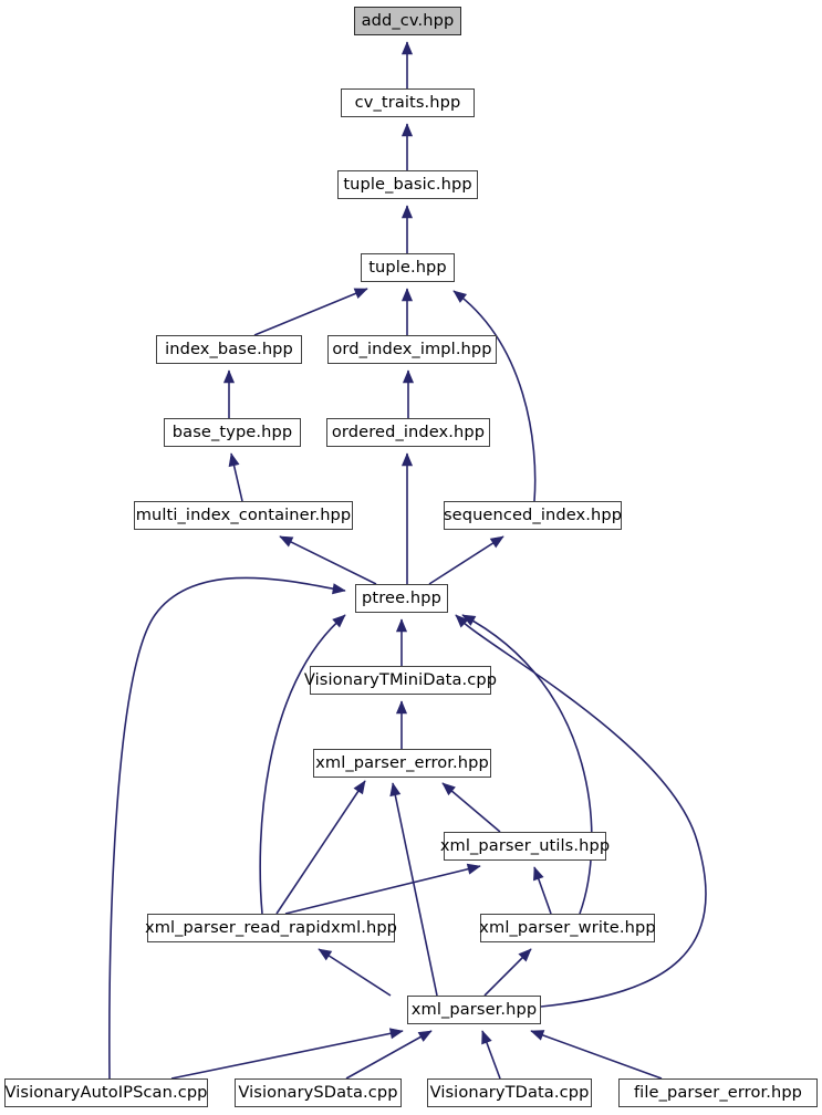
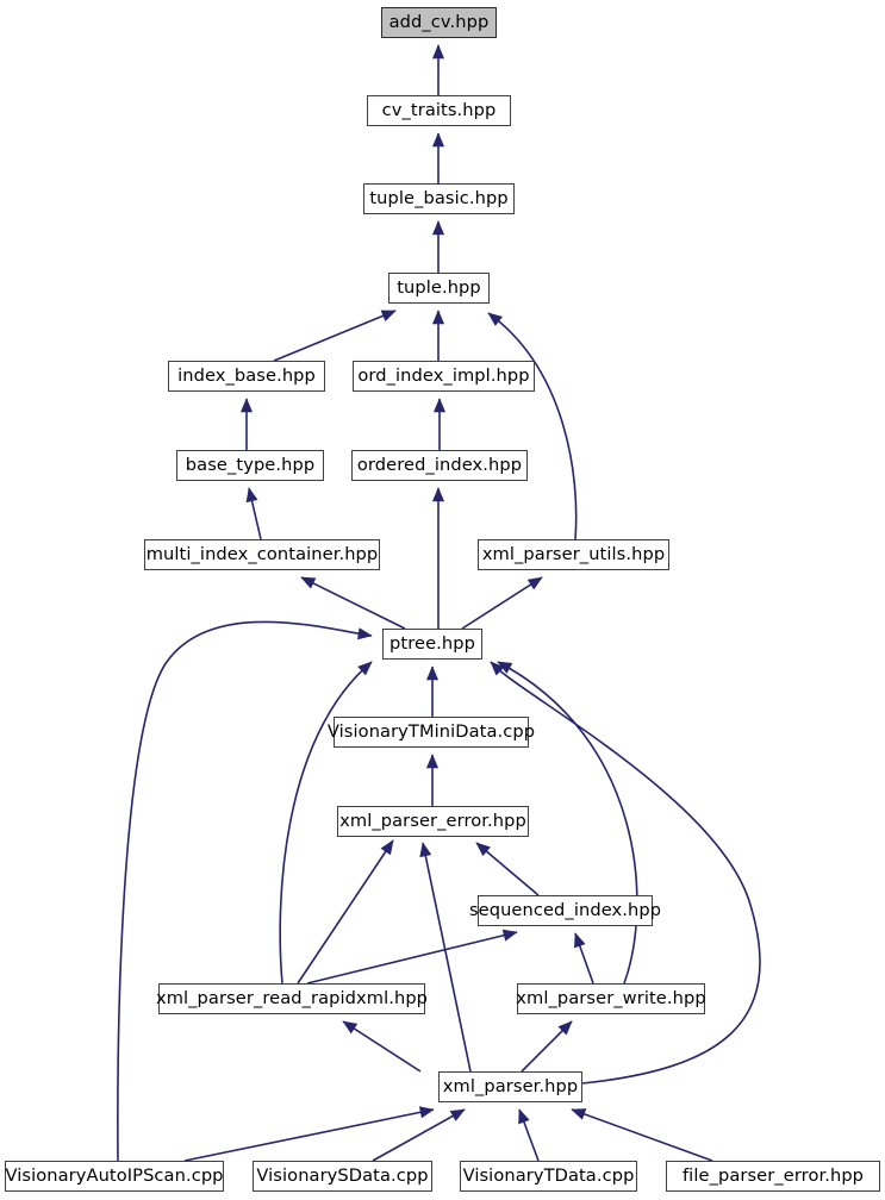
  add_cv.hpp
  cv_traits.hpp
  tuple_basic.hpp
  tuple.hpp
  index_base.hpp
  ord_index_impl.hpp
  base_type.hpp
  ordered_index.hpp
  multi_index_container.hpp
- sequenced_index.hpp
+ xml_parser_utils.hpp
  ptree.hpp
  VisionaryTMiniData.cpp
  xml_parser_error.hpp
- xml_parser_utils.hpp
+ sequenced_index.hpp
  xml_parser_read_rapidxml.hpp
  xml_parser_write.hpp
  xml_parser.hpp
  VisionaryAutoIPScan.cpp
  VisionarySData.cpp
  VisionaryTData.cpp
  file_parser_error.hpp
